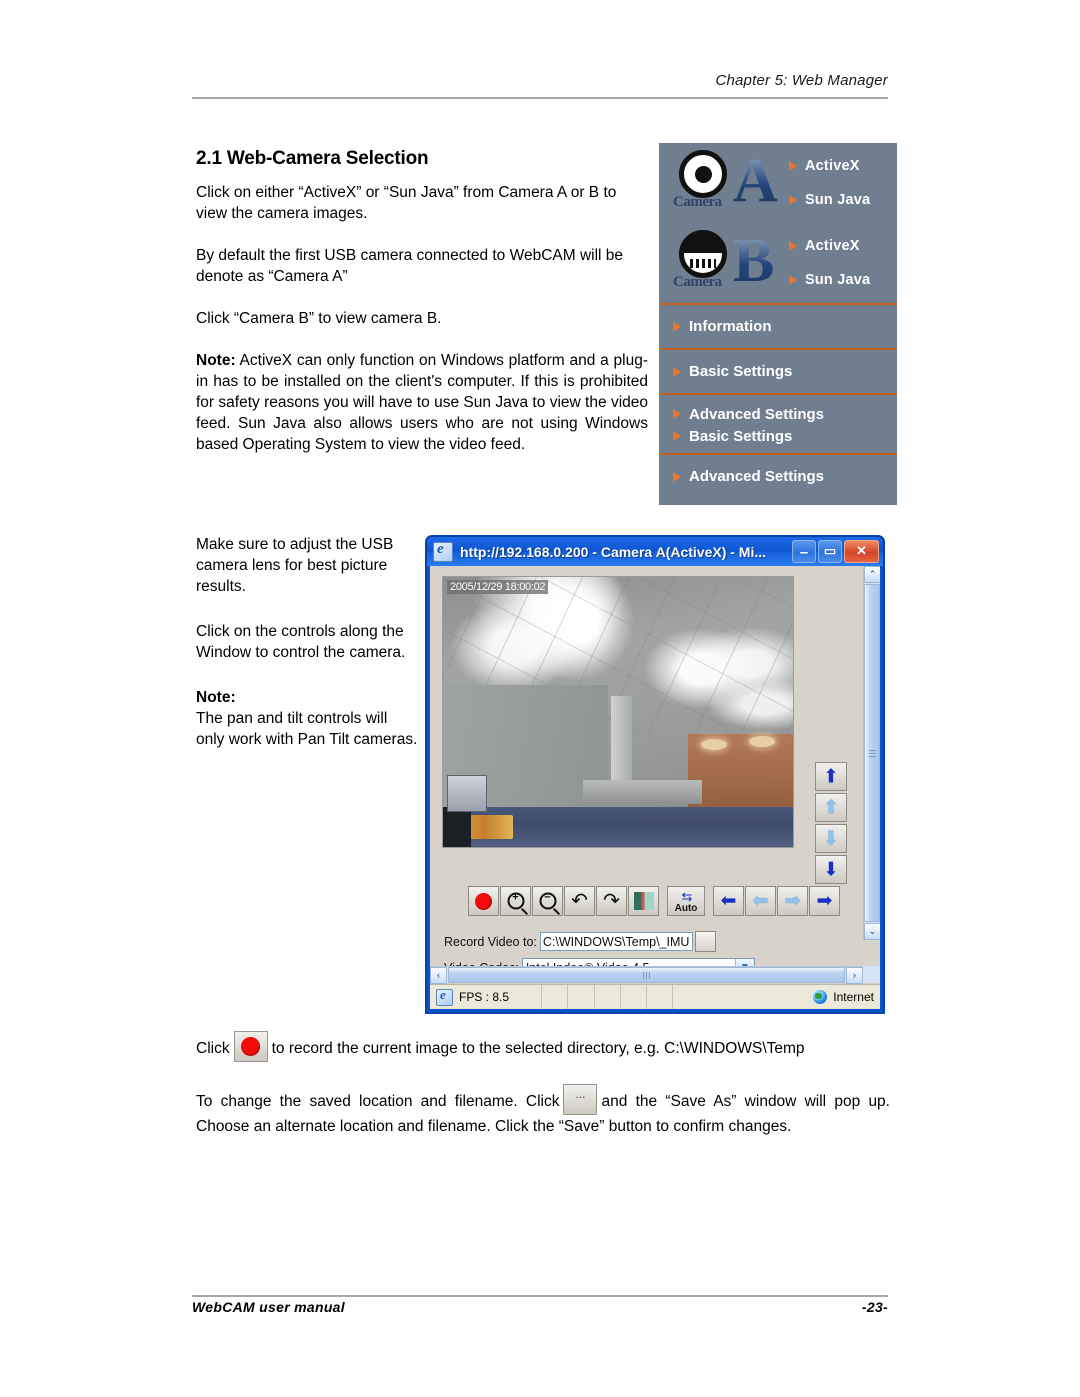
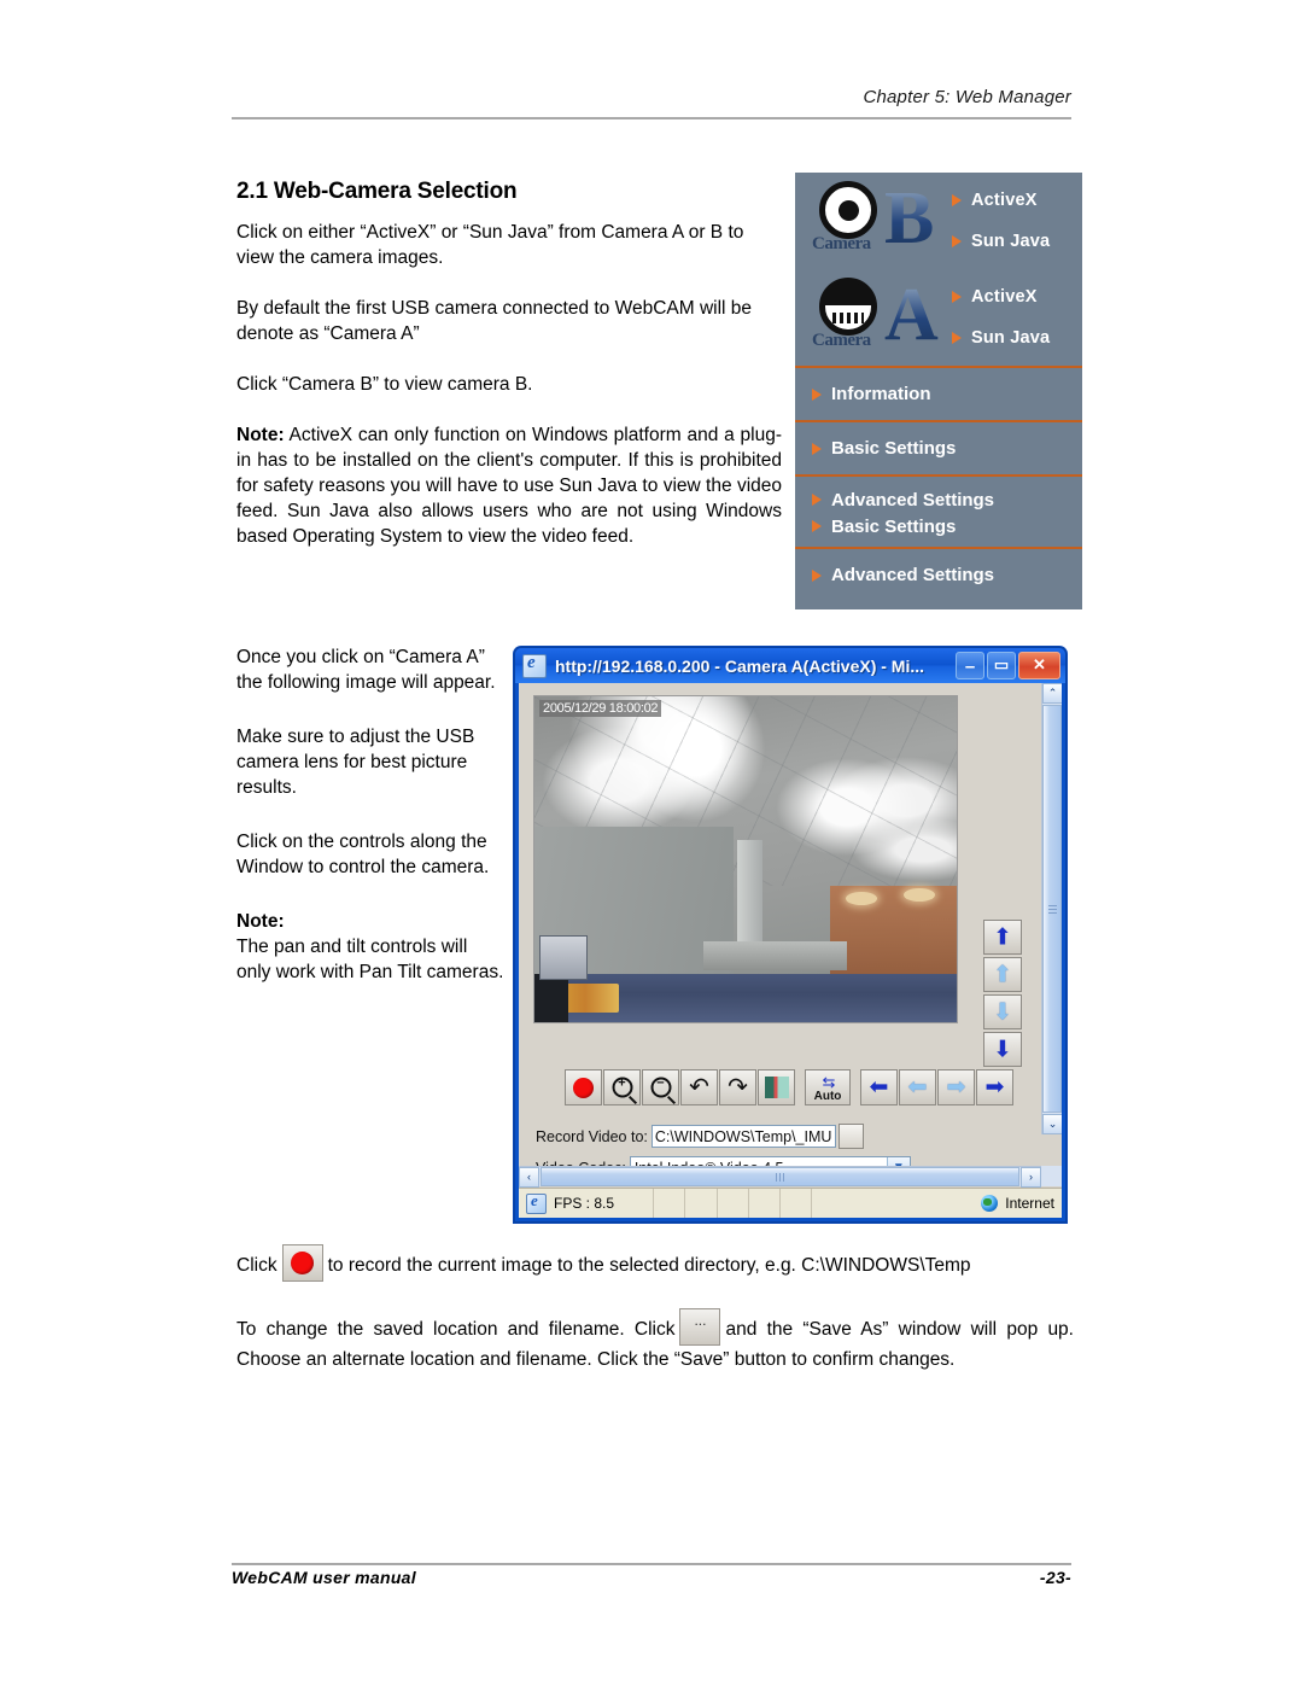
  Chapter 5: Web Manager
  2.1 Web-Camera Selection
  Click on either “ActiveX” or “Sun Java” from Camera A or B to view the camera images.
  By default the first USB camera connected to WebCAM will be denote as “Camera A”
  Click “Camera B” to view camera B.
  Note: ActiveX can only function on Windows platform and a plug-in has to be installed on the client's computer. If this is prohibited for safety reasons you will have to use Sun Java to view the video feed. Sun Java also allows users who are not using Windows based Operating System to view the video feed.
  Camera
- A
+ B
  ActiveX
  Sun Java
  Camera
- B
+ A
  ActiveX
  Sun Java
  Information
  Basic Settings
  Advanced Settings
  Basic Settings
  Advanced Settings
+ Once you click on “Camera A” the following image will appear.
  Make sure to adjust the USB camera lens for best picture results.
  Click on the controls along the Window to control the camera.
  Note:
  The pan and tilt controls will only work with Pan Tilt cameras.
  http://192.168.0.200 - Camera A(ActiveX) - Mi...
  –
  ▭
  ✕
  2005/12/29 18:00:02
  ⬆
  ⬆
  ⬇
  ⬇
  +
  −
  ↶
  ↷
  ⇆
  Auto
  ⬅
  ⬅
  ➡
  ➡
  Record Video to:
  C:\WINDOWS\Temp\_IMU
  ⌃
  ⌄
  ‹
  ›
  FPS : 8.5
  Internet
  Click to record the current image to the selected directory, e.g. C:\WINDOWS\Temp
  To change the saved location and filename. Click and the “Save As” window will pop up. Choose an alternate location and filename. Click the “Save” button to confirm changes.
  WebCAM user manual
  -23-
